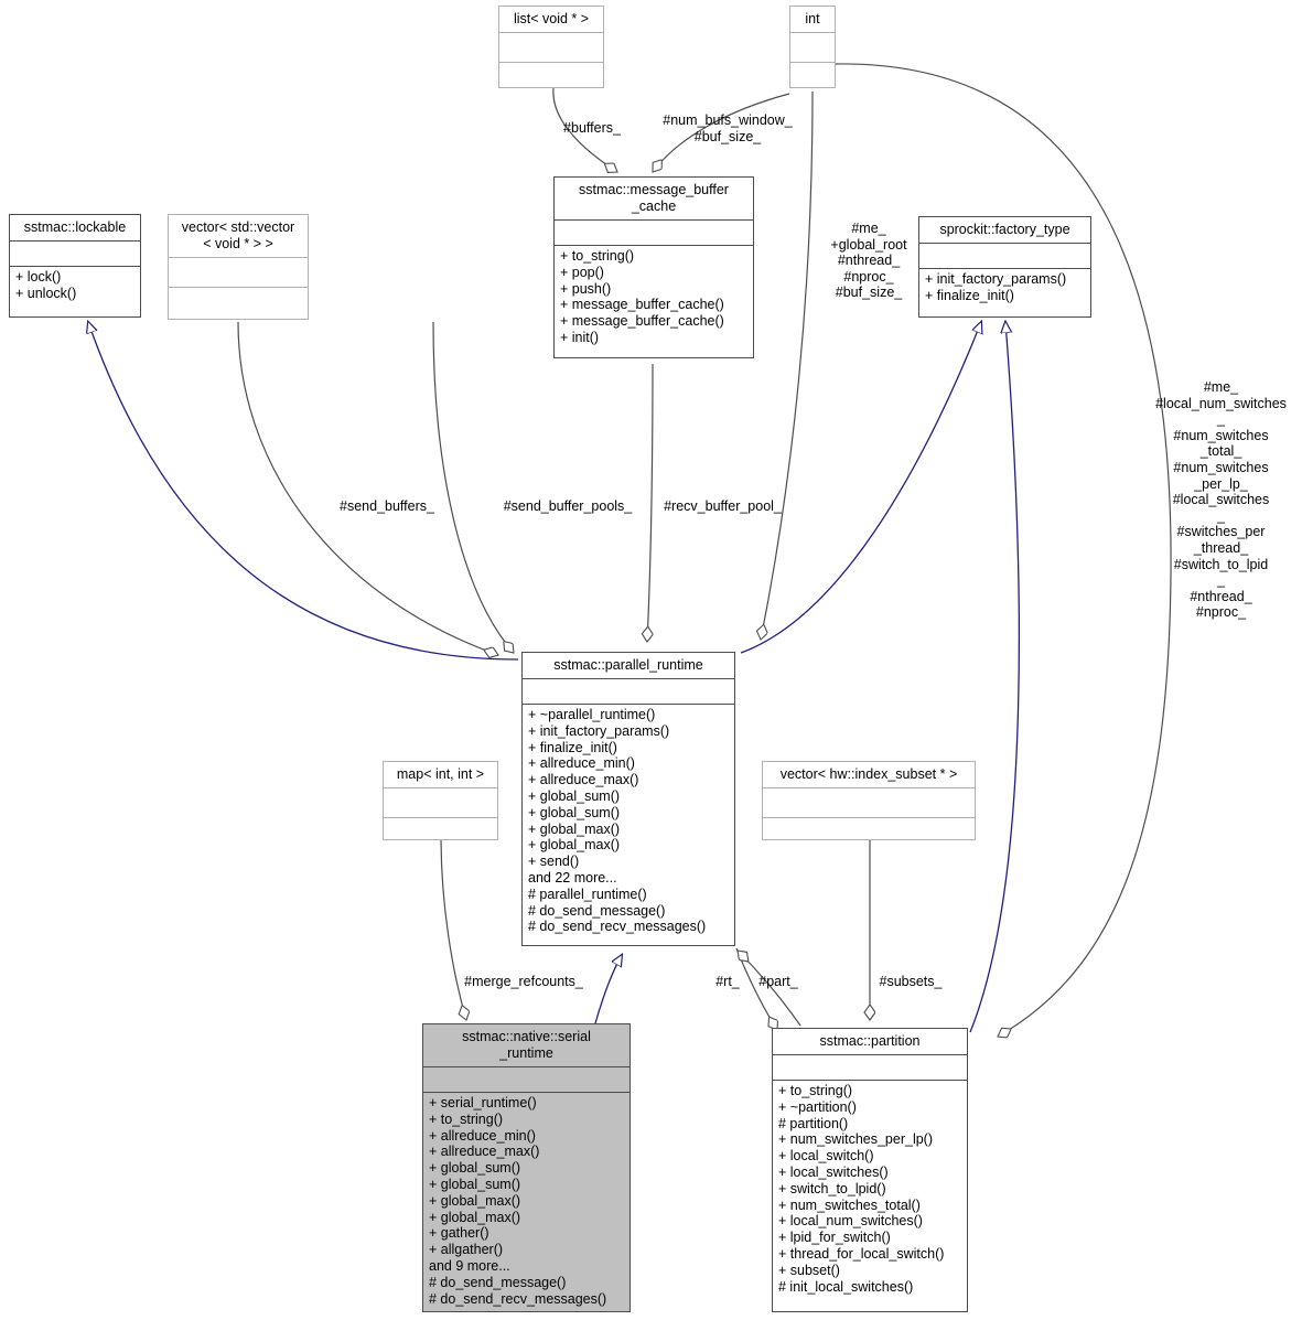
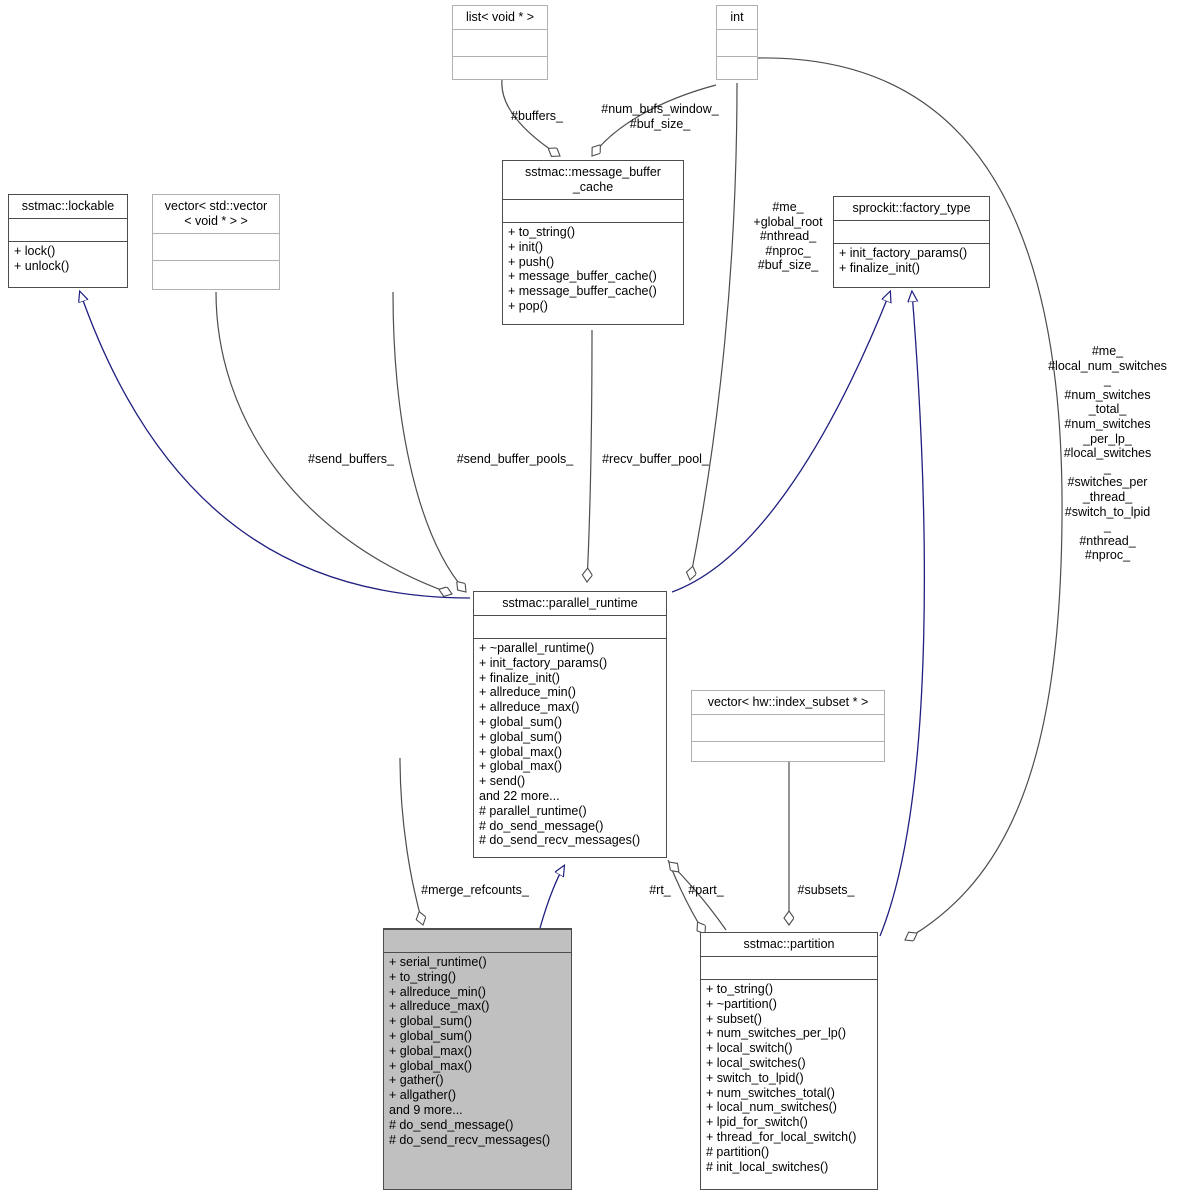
  list< void * >
  int
  sstmac::message_buffer
  _cache
  + to_string()
- + pop()
+ + init()
  + push()
  + message_buffer_cache()
  + message_buffer_cache()
- + init()
+ + pop()
  sstmac::lockable
  + lock()
  + unlock()
  vector< std::vector
  < void * > >
  sprockit::factory_type
  + init_factory_params()
  + finalize_init()
  sstmac::parallel_runtime
  + ~parallel_runtime()
  + init_factory_params()
  + finalize_init()
  + allreduce_min()
  + allreduce_max()
  + global_sum()
  + global_sum()
  + global_max()
  + global_max()
  + send()
  and 22 more...
  # parallel_runtime()
  # do_send_message()
  # do_send_recv_messages()
- map< int, int >
  vector< hw::index_subset * >
- sstmac::native::serial
- _runtime
  + serial_runtime()
  + to_string()
  + allreduce_min()
  + allreduce_max()
  + global_sum()
  + global_sum()
  + global_max()
  + global_max()
  + gather()
  + allgather()
  and 9 more...
  # do_send_message()
  # do_send_recv_messages()
  sstmac::partition
  + to_string()
  + ~partition()
- # partition()
+ + subset()
  + num_switches_per_lp()
  + local_switch()
  + local_switches()
  + switch_to_lpid()
  + num_switches_total()
  + local_num_switches()
  + lpid_for_switch()
  + thread_for_local_switch()
- + subset()
+ # partition()
  # init_local_switches()
  #buffers_
  #num_bufs_window_
  #buf_size_
  #me_
  +global_root
  #nthread_
  #nproc_
  #buf_size_
  #me_
  #local_num_switches
  _
  #num_switches
  _total_
  #num_switches
  _per_lp_
  #local_switches
  _
  #switches_per
  _thread_
  #switch_to_lpid
  _
  #nthread_
  #nproc_
  #send_buffers_
  #send_buffer_pools_
  #recv_buffer_pool_
  #merge_refcounts_
  #rt_
  #part_
  #subsets_
